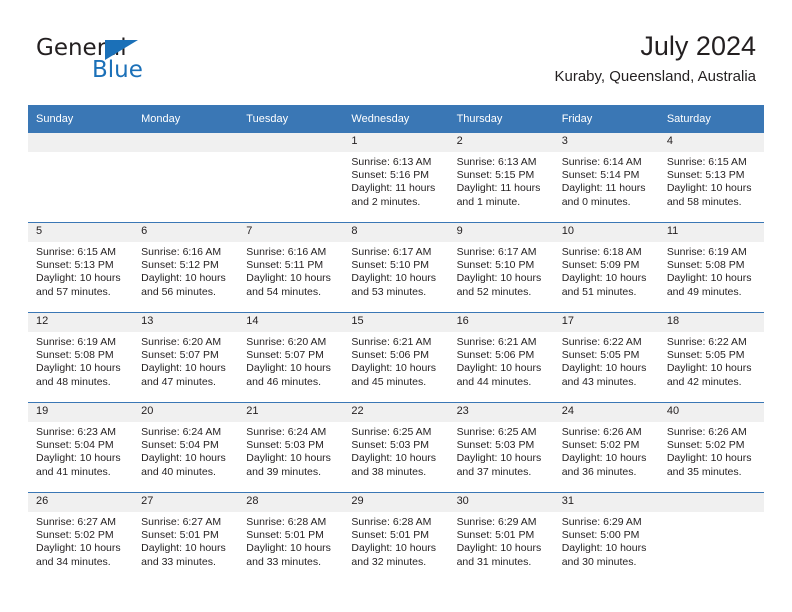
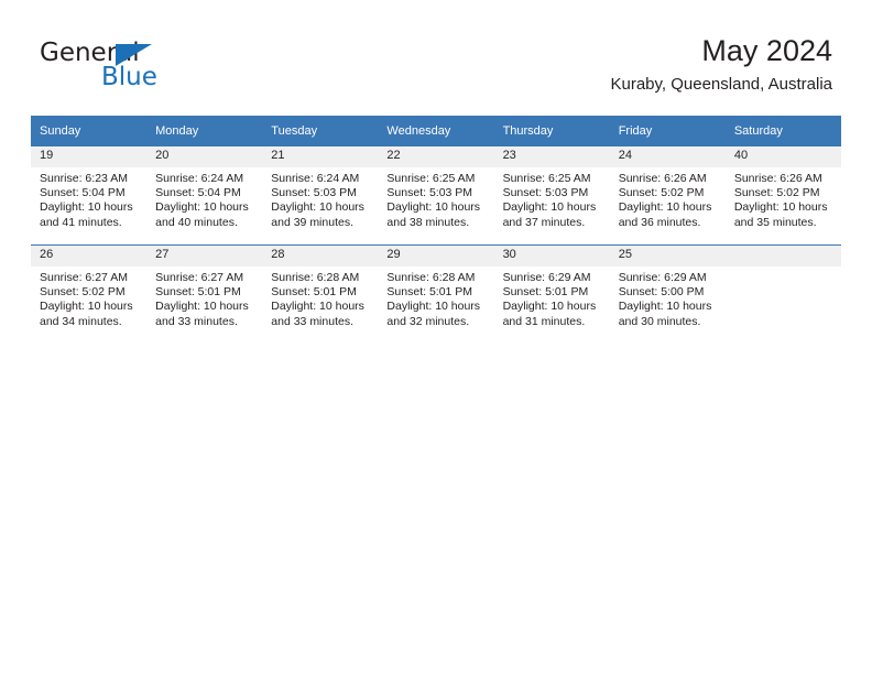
  General
  Blue
- July 2024
+ May 2024
  Kuraby, Queensland, Australia
  Sunday	Monday	Tuesday	Wednesday	Thursday	Friday	Saturday
- 			1Sunrise: 6:13 AMSunset: 5:16 PMDaylight: 11 hoursand 2 minutes.	2Sunrise: 6:13 AMSunset: 5:15 PMDaylight: 11 hoursand 1 minute.	3Sunrise: 6:14 AMSunset: 5:14 PMDaylight: 11 hoursand 0 minutes.	4Sunrise: 6:15 AMSunset: 5:13 PMDaylight: 10 hoursand 58 minutes.
- 5Sunrise: 6:15 AMSunset: 5:13 PMDaylight: 10 hoursand 57 minutes.	6Sunrise: 6:16 AMSunset: 5:12 PMDaylight: 10 hoursand 56 minutes.	7Sunrise: 6:16 AMSunset: 5:11 PMDaylight: 10 hoursand 54 minutes.	8Sunrise: 6:17 AMSunset: 5:10 PMDaylight: 10 hoursand 53 minutes.	9Sunrise: 6:17 AMSunset: 5:10 PMDaylight: 10 hoursand 52 minutes.	10Sunrise: 6:18 AMSunset: 5:09 PMDaylight: 10 hoursand 51 minutes.	11Sunrise: 6:19 AMSunset: 5:08 PMDaylight: 10 hoursand 49 minutes.
- 12Sunrise: 6:19 AMSunset: 5:08 PMDaylight: 10 hoursand 48 minutes.	13Sunrise: 6:20 AMSunset: 5:07 PMDaylight: 10 hoursand 47 minutes.	14Sunrise: 6:20 AMSunset: 5:07 PMDaylight: 10 hoursand 46 minutes.	15Sunrise: 6:21 AMSunset: 5:06 PMDaylight: 10 hoursand 45 minutes.	16Sunrise: 6:21 AMSunset: 5:06 PMDaylight: 10 hoursand 44 minutes.	17Sunrise: 6:22 AMSunset: 5:05 PMDaylight: 10 hoursand 43 minutes.	18Sunrise: 6:22 AMSunset: 5:05 PMDaylight: 10 hoursand 42 minutes.
  19Sunrise: 6:23 AMSunset: 5:04 PMDaylight: 10 hoursand 41 minutes.	20Sunrise: 6:24 AMSunset: 5:04 PMDaylight: 10 hoursand 40 minutes.	21Sunrise: 6:24 AMSunset: 5:03 PMDaylight: 10 hoursand 39 minutes.	22Sunrise: 6:25 AMSunset: 5:03 PMDaylight: 10 hoursand 38 minutes.	23Sunrise: 6:25 AMSunset: 5:03 PMDaylight: 10 hoursand 37 minutes.	24Sunrise: 6:26 AMSunset: 5:02 PMDaylight: 10 hoursand 36 minutes.	40Sunrise: 6:26 AMSunset: 5:02 PMDaylight: 10 hoursand 35 minutes.
- 26Sunrise: 6:27 AMSunset: 5:02 PMDaylight: 10 hoursand 34 minutes.	27Sunrise: 6:27 AMSunset: 5:01 PMDaylight: 10 hoursand 33 minutes.	28Sunrise: 6:28 AMSunset: 5:01 PMDaylight: 10 hoursand 33 minutes.	29Sunrise: 6:28 AMSunset: 5:01 PMDaylight: 10 hoursand 32 minutes.	30Sunrise: 6:29 AMSunset: 5:01 PMDaylight: 10 hoursand 31 minutes.	31Sunrise: 6:29 AMSunset: 5:00 PMDaylight: 10 hoursand 30 minutes.
+ 26Sunrise: 6:27 AMSunset: 5:02 PMDaylight: 10 hoursand 34 minutes.	27Sunrise: 6:27 AMSunset: 5:01 PMDaylight: 10 hoursand 33 minutes.	28Sunrise: 6:28 AMSunset: 5:01 PMDaylight: 10 hoursand 33 minutes.	29Sunrise: 6:28 AMSunset: 5:01 PMDaylight: 10 hoursand 32 minutes.	30Sunrise: 6:29 AMSunset: 5:01 PMDaylight: 10 hoursand 31 minutes.	25Sunrise: 6:29 AMSunset: 5:00 PMDaylight: 10 hoursand 30 minutes.
